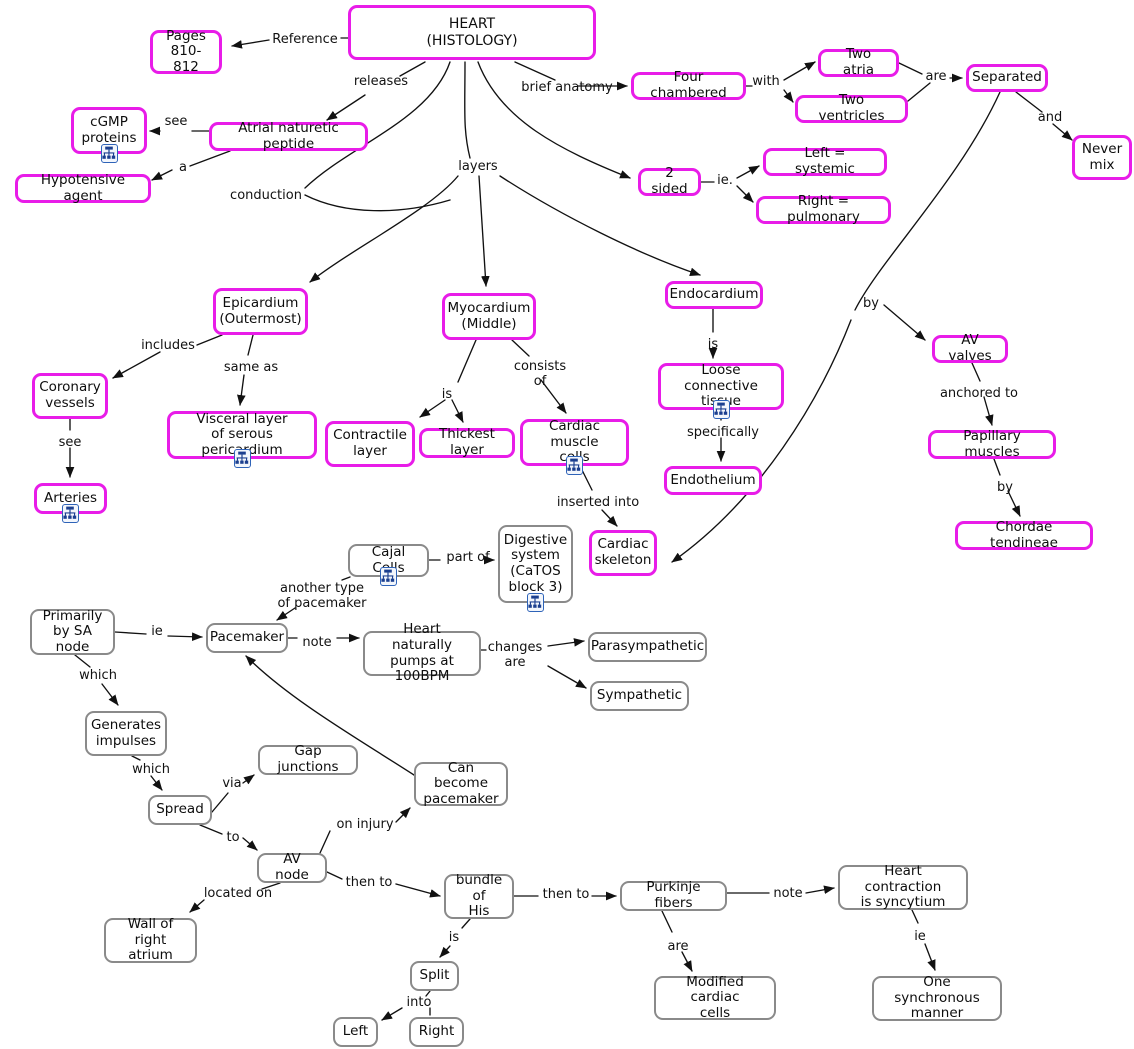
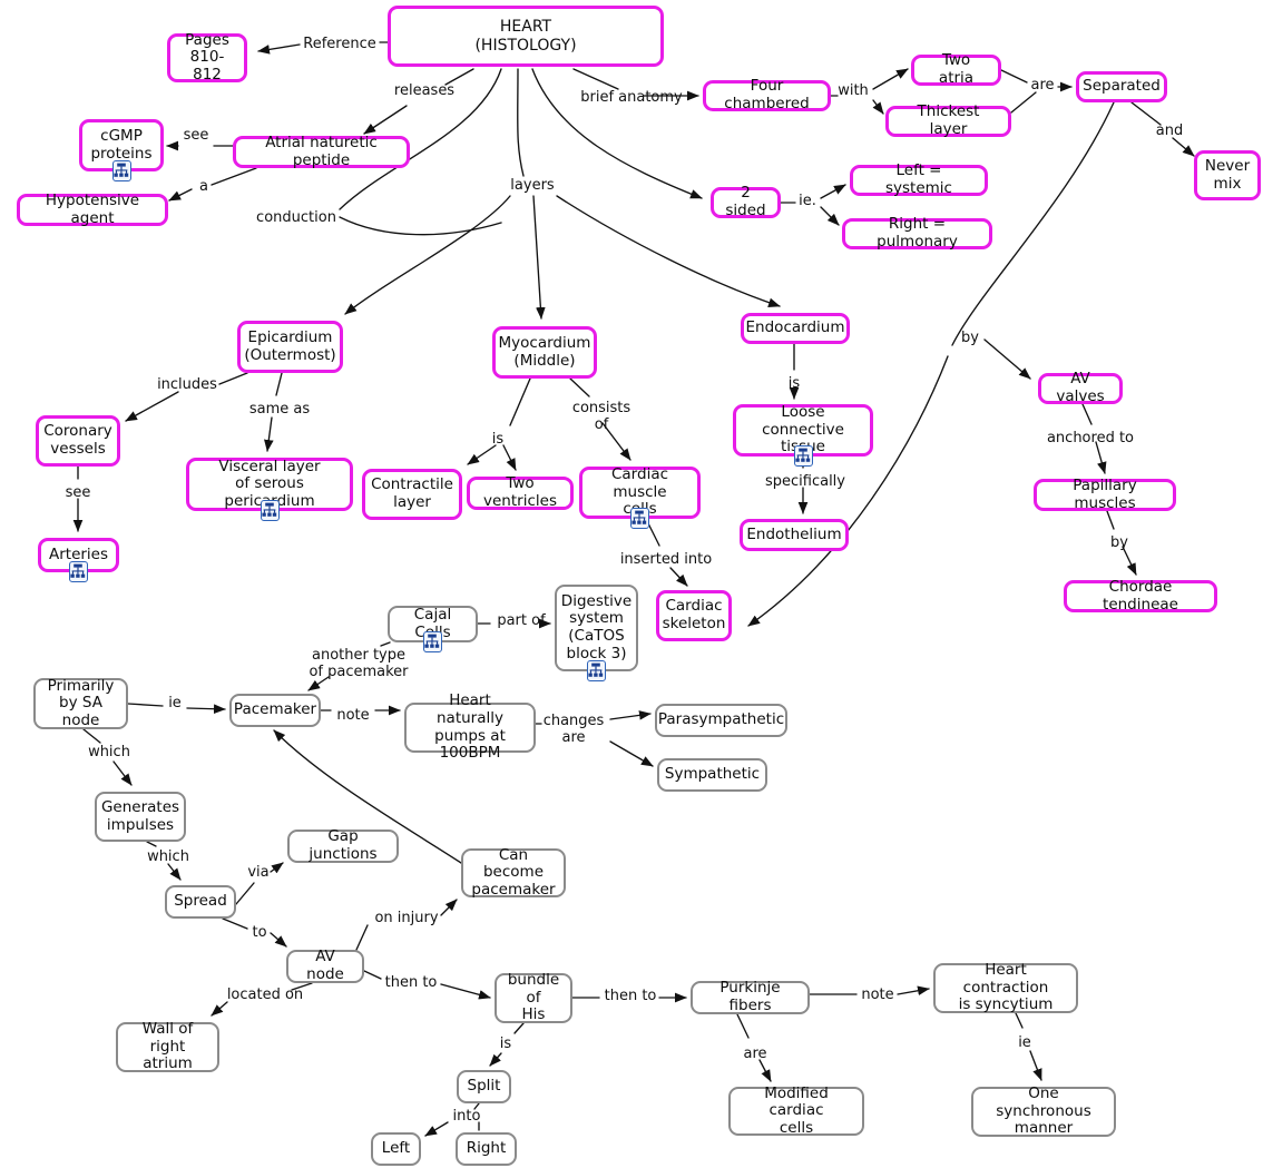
  HEART
  (HISTOLOGY)
  Pages
  810-812
  cGMP
  proteins
  Atrial naturetic peptide
  Hypotensive agent
  Four chambered
  Two atria
- Two ventricles
+ Thickest layer
  Separated
  Never
  mix
  2 sided
  Left = systemic
  Right = pulmonary
  Epicardium
  (Outermost)
  Myocardium
  (Middle)
  Endocardium
  Coronary
  vessels
  Arteries
  Visceral layer
  of serous pericdium
  Contractile
  layer
- Thickest layer
+ Two ventricles
  Cardiac muscle
  Loose
  connective tie
  Endothelium
  AV valves
  Papillary muscles
  Chordae tendineae
  Cardiac
  skeleton
  Cajal Cs
  Digestive
  system
  (CaTOS
  block 3)
  Primarily
  by SA node
  Pacemaker
  Heart naturally
  pumps at 100BPM
  Parasympathetic
  Sympathetic
  Generates
  impulses
  Gap junctions
  Can become
  pacemaker
  Spread
  AV node
  bundle of
  His
  Purkinje fibers
  Heart contraction
  is syncytium
  Wall of right
  atrium
  Split
  Modified cardiac
  cells
  One synchronous
  manner
  Left
  Right
  Reference
  releases
  brief anatomy
  layers
  see
  a
  conduction
  with
  are
  and
  ie.
  includes
  same as
  see
  is
  consists
  of
  is
  specifically
  by
  anchored to
  by
  inserted into
  part of
  another type
  of pacemaker
  ie
  note
  changes
  are
  which
  which
  via
  to
  on injury
  then to
  located on
  is
  into
  then to
  are
  note
  ie
